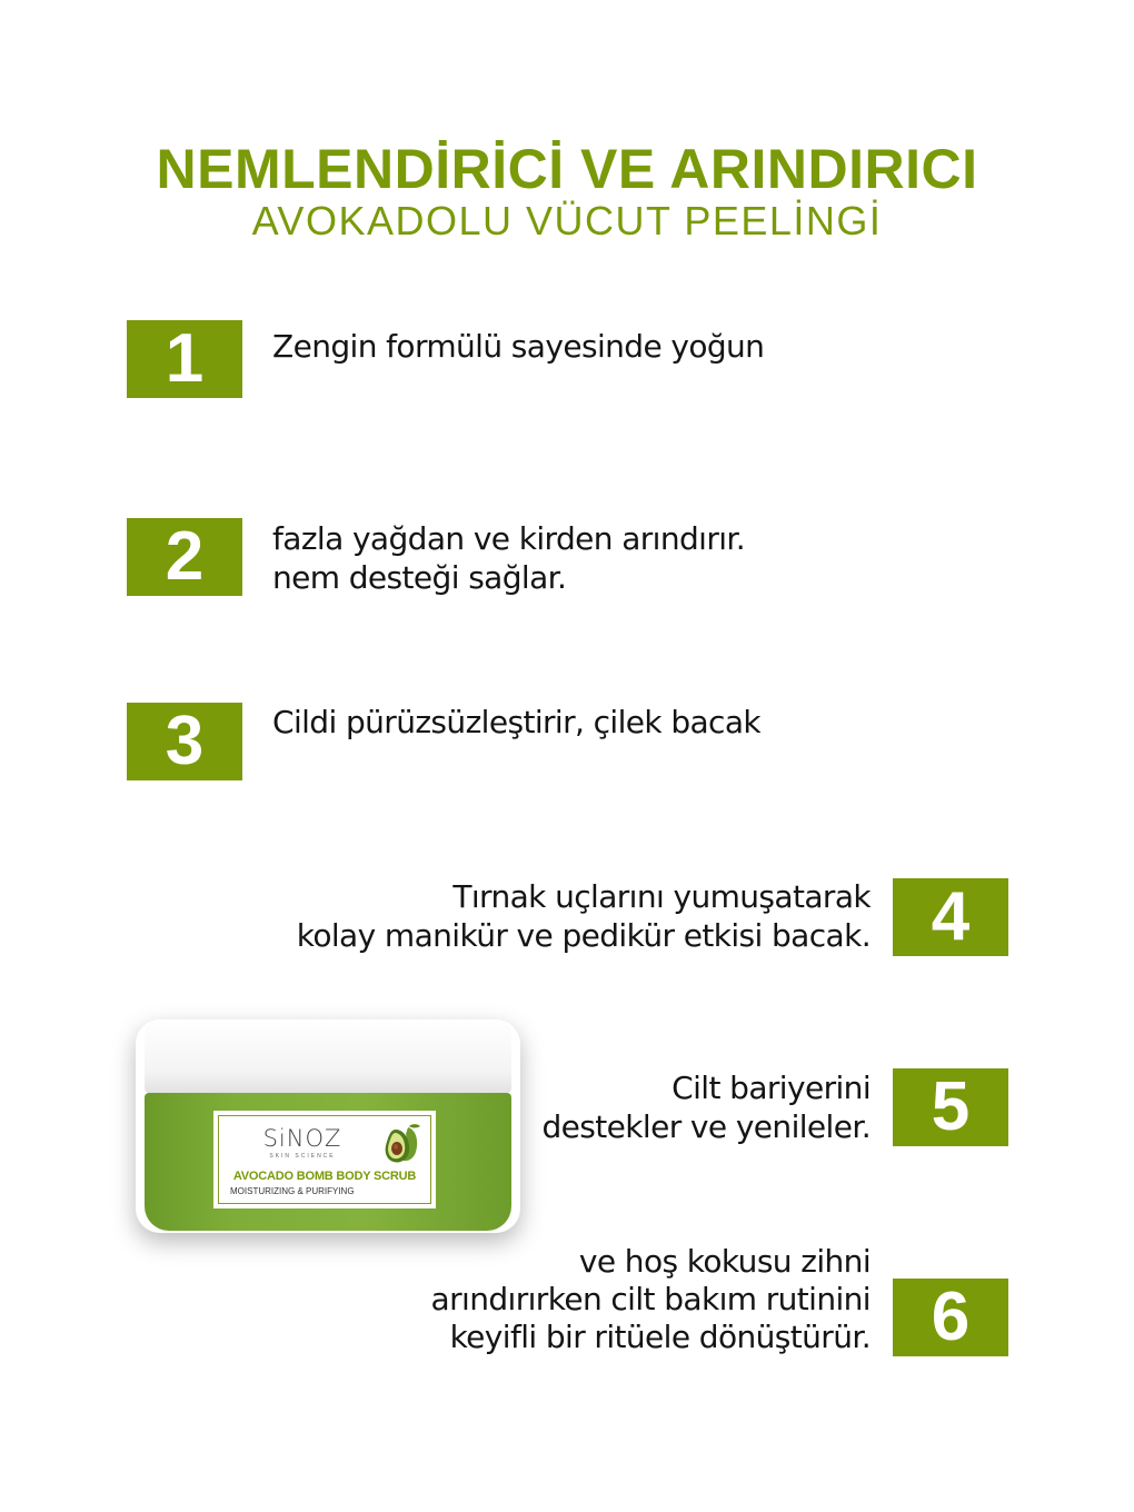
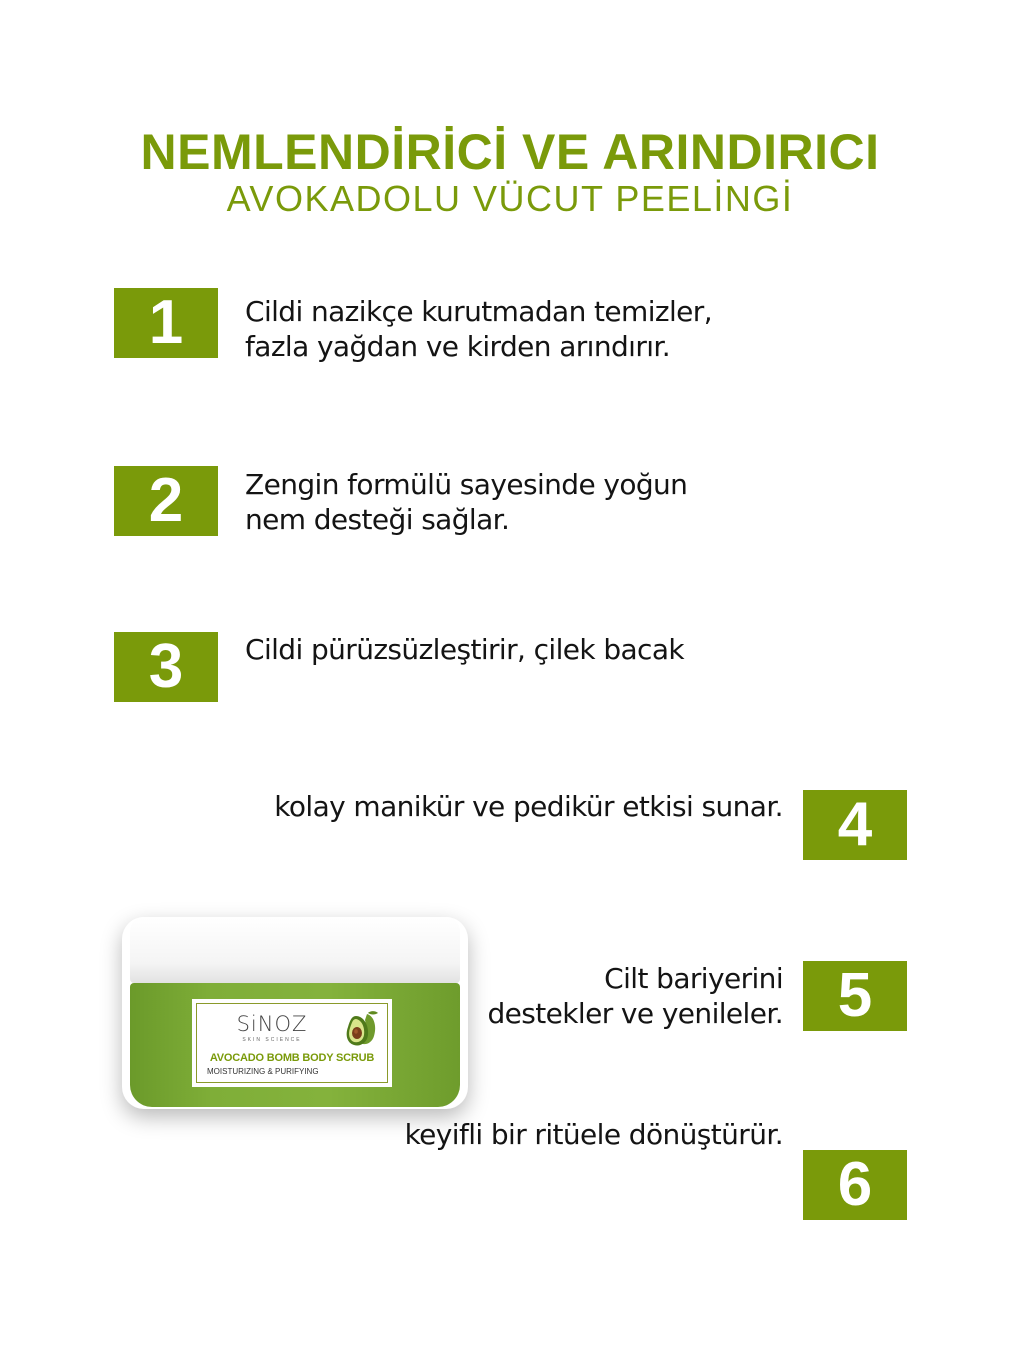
  NEMLENDİRİCİ VE ARINDIRICI
  AVOKADOLU VÜCUT PEELİNGİ
  1
+ Cildi nazikçe kurutmadan temizler,
- Zengin formülü sayesinde yoğun
+ fazla yağdan ve kirden arındırır.
  2
- fazla yağdan ve kirden arındırır.
+ Zengin formülü sayesinde yoğun
  nem desteği sağlar.
  3
  Cildi pürüzsüzleştirir, çilek bacak
  4
- Tırnak uçlarını yumuşatarak
- kolay manikür ve pedikür etkisi bacak.
+ kolay manikür ve pedikür etkisi sunar.
  5
  Cilt bariyerini
  destekler ve yenileler.
  6
- ve hoş kokusu zihni
- arındırırken cilt bakım rutinini
  keyifli bir ritüele dönüştürür.
  SiNOZ
  AVOCADO BOMB BODY SCRUB
  MOISTURIZING & PURIFYING
